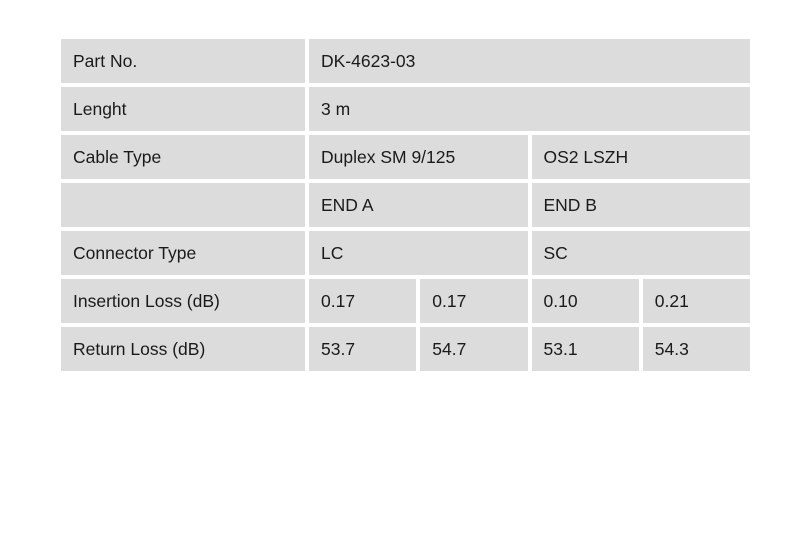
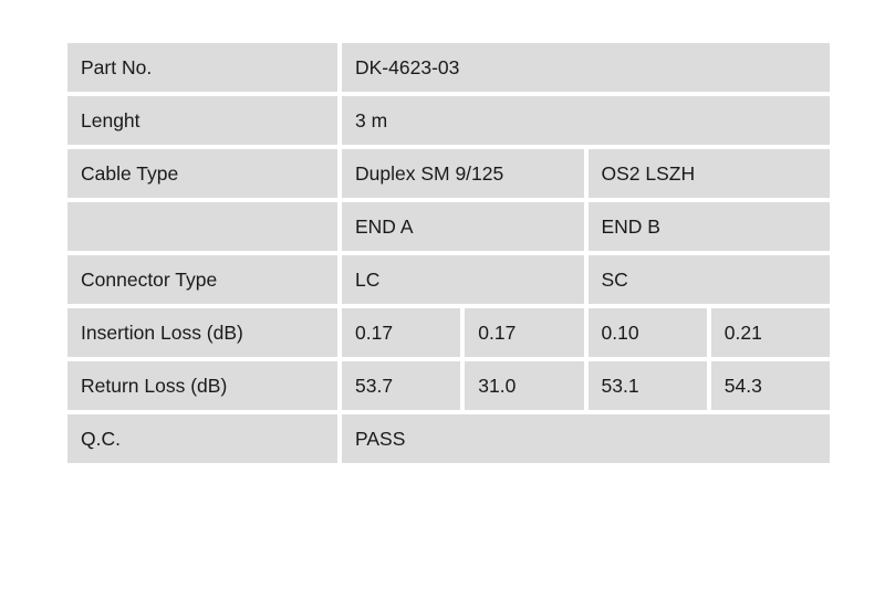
  Part No.	DK-4623-03
  Lenght	3 m
  Cable Type	Duplex SM 9/125	OS2 LSZH
  	END A	END B
  Connector Type	LC	SC
  Insertion Loss (dB)	0.17	0.17	0.10	0.21
- Return Loss (dB)	53.7	54.7	53.1	54.3
+ Return Loss (dB)	53.7	31.0	53.1	54.3
+ Q.C.	PASS
